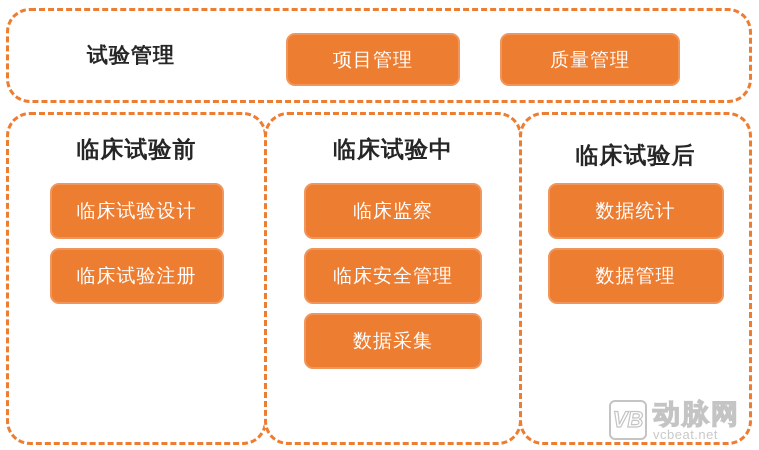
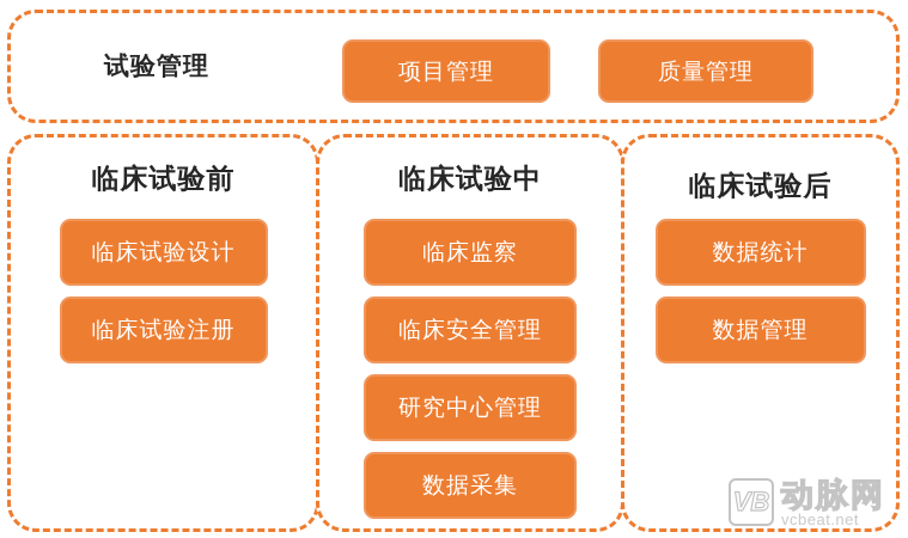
  试验管理
  项目管理
  质量管理
  临床试验前
  临床试验设计
  临床试验注册
  临床试验中
  临床监察
  临床安全管理
+ 研究中心管理
  数据采集
  临床试验后
  数据统计
  数据管理
  VB
  动脉网
  vcbeat.net
